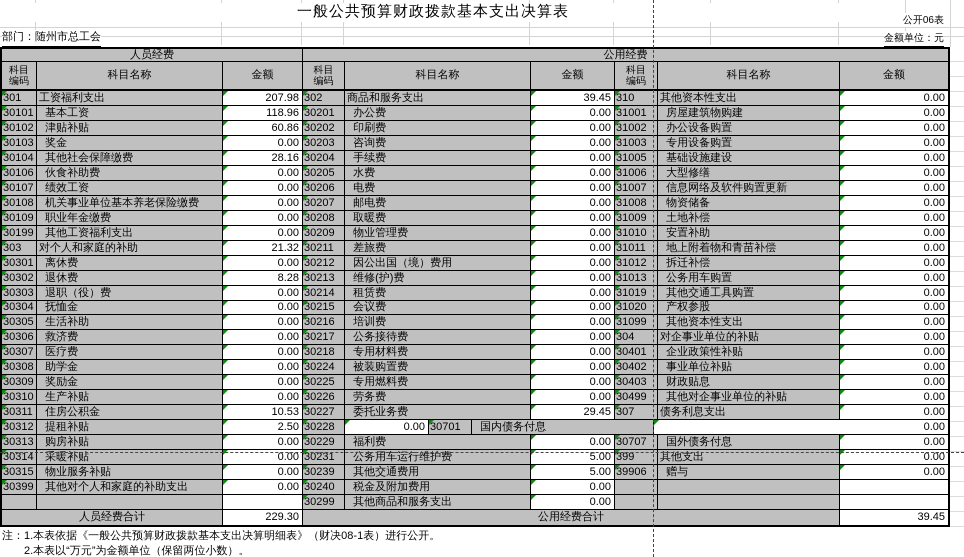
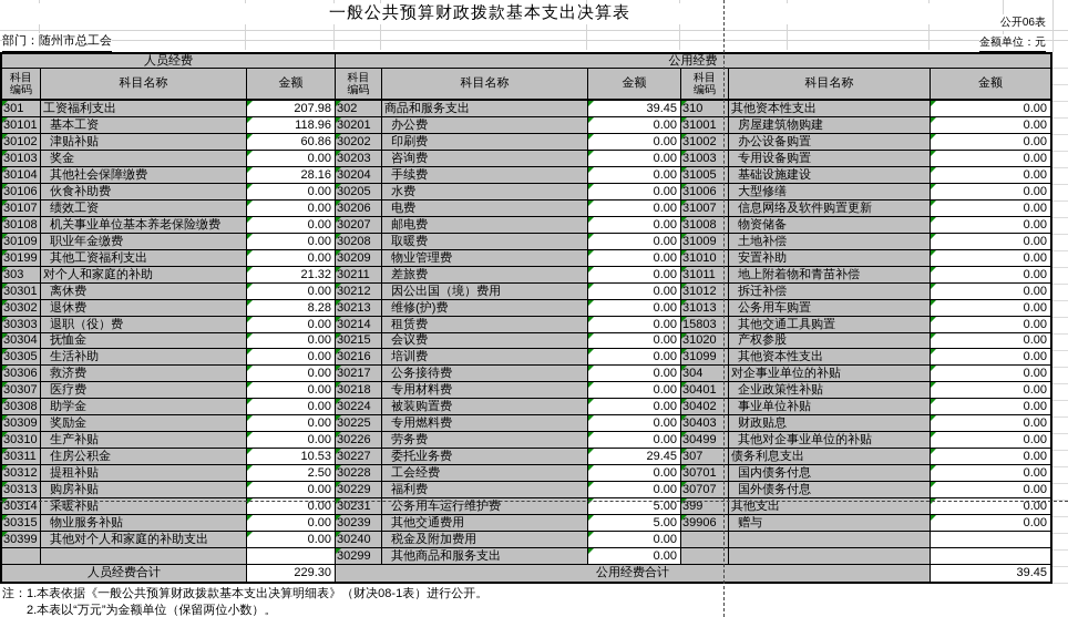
  一般公共预算财政拨款基本支出决算表
  公开06表
  部门：随州市总工会
  金额单位：元
  人员经费
  公用经费
  科目编码
  科目名称
  金额
  科目编码
  科目名称
  金额
  科目编码
  科目名称
  金额
  301
  工资福利支出
  207.98
  302
  商品和服务支出
  39.45
  310
  其他资本性支出
  0.00
  30101
  基本工资
  118.96
  30201
  办公费
  0.00
  31001
  房屋建筑物购建
  0.00
  30102
  津贴补贴
  60.86
  30202
  印刷费
  0.00
  31002
  办公设备购置
  0.00
  30103
  奖金
  0.00
  30203
  咨询费
  0.00
  31003
  专用设备购置
  0.00
  30104
  其他社会保障缴费
  28.16
  30204
  手续费
  0.00
  31005
  基础设施建设
  0.00
  30106
  伙食补助费
  0.00
  30205
  水费
  0.00
  31006
  大型修缮
  0.00
  30107
  绩效工资
  0.00
  30206
  电费
  0.00
  31007
  信息网络及软件购置更新
  0.00
  30108
  机关事业单位基本养老保险缴费
  0.00
  30207
  邮电费
  0.00
  31008
  物资储备
  0.00
  30109
  职业年金缴费
  0.00
  30208
  取暖费
  0.00
  31009
  土地补偿
  0.00
  30199
  其他工资福利支出
  0.00
  30209
  物业管理费
  0.00
  31010
  安置补助
  0.00
  303
  对个人和家庭的补助
  21.32
  30211
  差旅费
  0.00
  31011
  地上附着物和青苗补偿
  0.00
  30301
  离休费
  0.00
  30212
  因公出国（境）费用
  0.00
  31012
  拆迁补偿
  0.00
  30302
  退休费
  8.28
  30213
  维修(护)费
  0.00
  31013
  公务用车购置
  0.00
  30303
  退职（役）费
  0.00
  30214
  租赁费
  0.00
- 31019
+ 15803
  其他交通工具购置
  0.00
  30304
  抚恤金
  0.00
  30215
  会议费
  0.00
  31020
  产权参股
  0.00
  30305
  生活补助
  0.00
  30216
  培训费
  0.00
  31099
  其他资本性支出
  0.00
  30306
  救济费
  0.00
  30217
  公务接待费
  0.00
  304
  对企事业单位的补贴
  0.00
  30307
  医疗费
  0.00
  30218
  专用材料费
  0.00
  30401
  企业政策性补贴
  0.00
  30308
  助学金
  0.00
  30224
  被装购置费
  0.00
  30402
  事业单位补贴
  0.00
  30309
  奖励金
  0.00
  30225
  专用燃料费
  0.00
  30403
  财政贴息
  0.00
  30310
  生产补贴
  0.00
  30226
  劳务费
  0.00
  30499
  其他对企事业单位的补贴
  0.00
  30311
  住房公积金
  10.53
  30227
  委托业务费
  29.45
  307
  债务利息支出
  0.00
  30312
  提租补贴
  2.50
  30228
+ 工会经费
  0.00
  30701
  国内债务付息
  0.00
  30313
  购房补贴
  0.00
  30229
  福利费
  0.00
  30707
  国外债务付息
  0.00
  30314
  采暖补贴
  0.00
  30231
  公务用车运行维护费
  5.00
  399
  其他支出
  0.00
  30315
  物业服务补贴
  0.00
  30239
  其他交通费用
  5.00
  39906
  赠与
  0.00
  30399
  其他对个人和家庭的补助支出
  0.00
  30240
  税金及附加费用
  0.00
  30299
  其他商品和服务支出
  0.00
  人员经费合计
  229.30
  公用经费合计
  39.45
  注：1.本表依据《一般公共预算财政拨款基本支出决算明细表》（财决08-1表）进行公开。
  2.本表以“万元”为金额单位（保留两位小数）。
